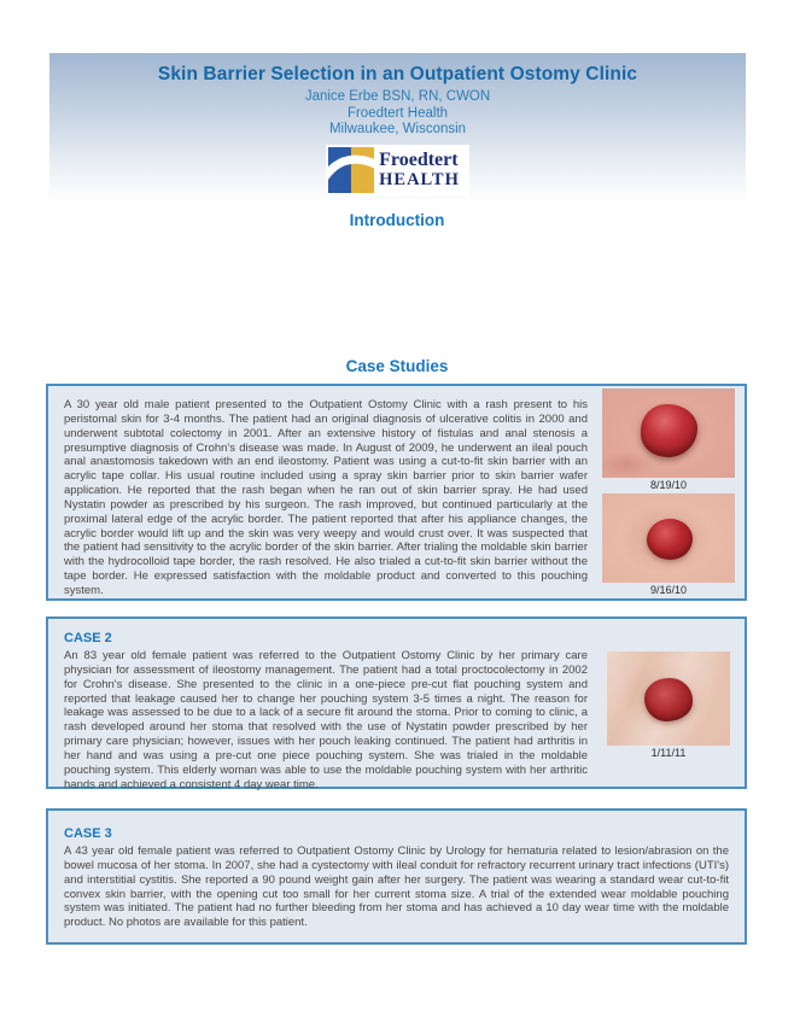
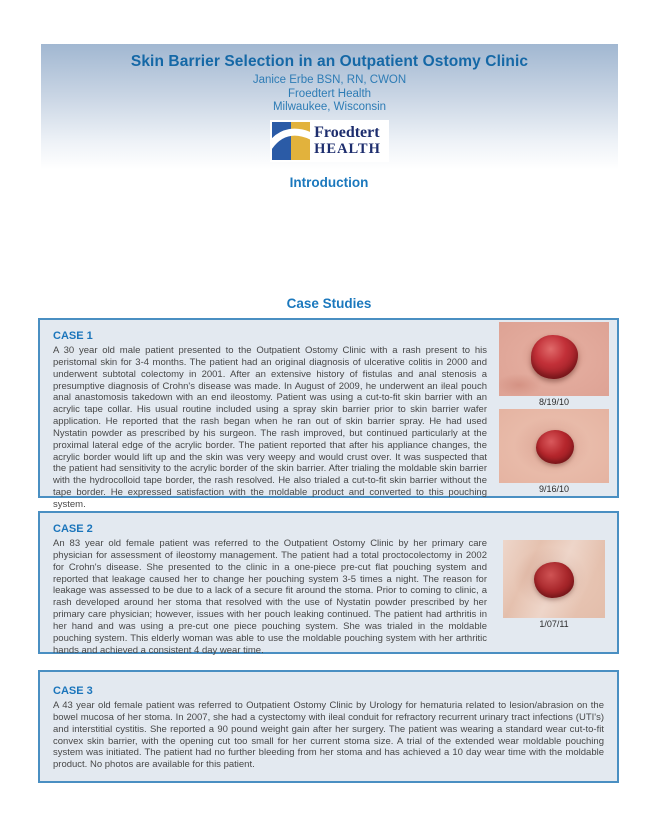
  Skin Barrier Selection in an Outpatient Ostomy Clinic
  Janice Erbe BSN, RN, CWON
  Froedtert Health
  Milwaukee, Wisconsin
  Froedtert
  HEALTH
  Introduction
  Case Studies
+ CASE 1
  A 30 year old male patient presented to the Outpatient Ostomy Clinic with a rash present to his peristomal skin for 3-4 months. The patient had an original diagnosis of ulcerative colitis in 2000 and underwent subtotal colectomy in 2001. After an extensive history of fistulas and anal stenosis a presumptive diagnosis of Crohn's disease was made. In August of 2009, he underwent an ileal pouch anal anastomosis takedown with an end ileostomy. Patient was using a cut-to-fit skin barrier with an acrylic tape collar. His usual routine included using a spray skin barrier prior to skin barrier wafer application. He reported that the rash began when he ran out of skin barrier spray. He had used Nystatin powder as prescribed by his surgeon. The rash improved, but continued particularly at the proximal lateral edge of the acrylic border. The patient reported that after his appliance changes, the acrylic border would lift up and the skin was very weepy and would crust over. It was suspected that the patient had sensitivity to the acrylic border of the skin barrier. After trialing the moldable skin barrier with the hydrocolloid tape border, the rash resolved. He also trialed a cut-to-fit skin barrier without the tape border. He expressed satisfaction with the moldable product and converted to this pouching system.
  8/19/10
  9/16/10
  CASE 2
  An 83 year old female patient was referred to the Outpatient Ostomy Clinic by her primary care physician for assessment of ileostomy management. The patient had a total proctocolectomy in 2002 for Crohn's disease. She presented to the clinic in a one-piece pre-cut flat pouching system and reported that leakage caused her to change her pouching system 3-5 times a night. The reason for leakage was assessed to be due to a lack of a secure fit around the stoma. Prior to coming to clinic, a rash developed around her stoma that resolved with the use of Nystatin powder prescribed by her primary care physician; however, issues with her pouch leaking continued. The patient had arthritis in her hand and was using a pre-cut one piece pouching system. She was trialed in the moldable pouching system. This elderly woman was able to use the moldable pouching system with her arthritic hands and achieved a consistent 4 day wear time.
- 1/11/11
+ 1/07/11
  CASE 3
  A 43 year old female patient was referred to Outpatient Ostomy Clinic by Urology for hematuria related to lesion/abrasion on the bowel mucosa of her stoma. In 2007, she had a cystectomy with ileal conduit for refractory recurrent urinary tract infections (UTI's) and interstitial cystitis. She reported a 90 pound weight gain after her surgery. The patient was wearing a standard wear cut-to-fit convex skin barrier, with the opening cut too small for her current stoma size. A trial of the extended wear moldable pouching system was initiated. The patient had no further bleeding from her stoma and has achieved a 10 day wear time with the moldable product. No photos are available for this patient.
